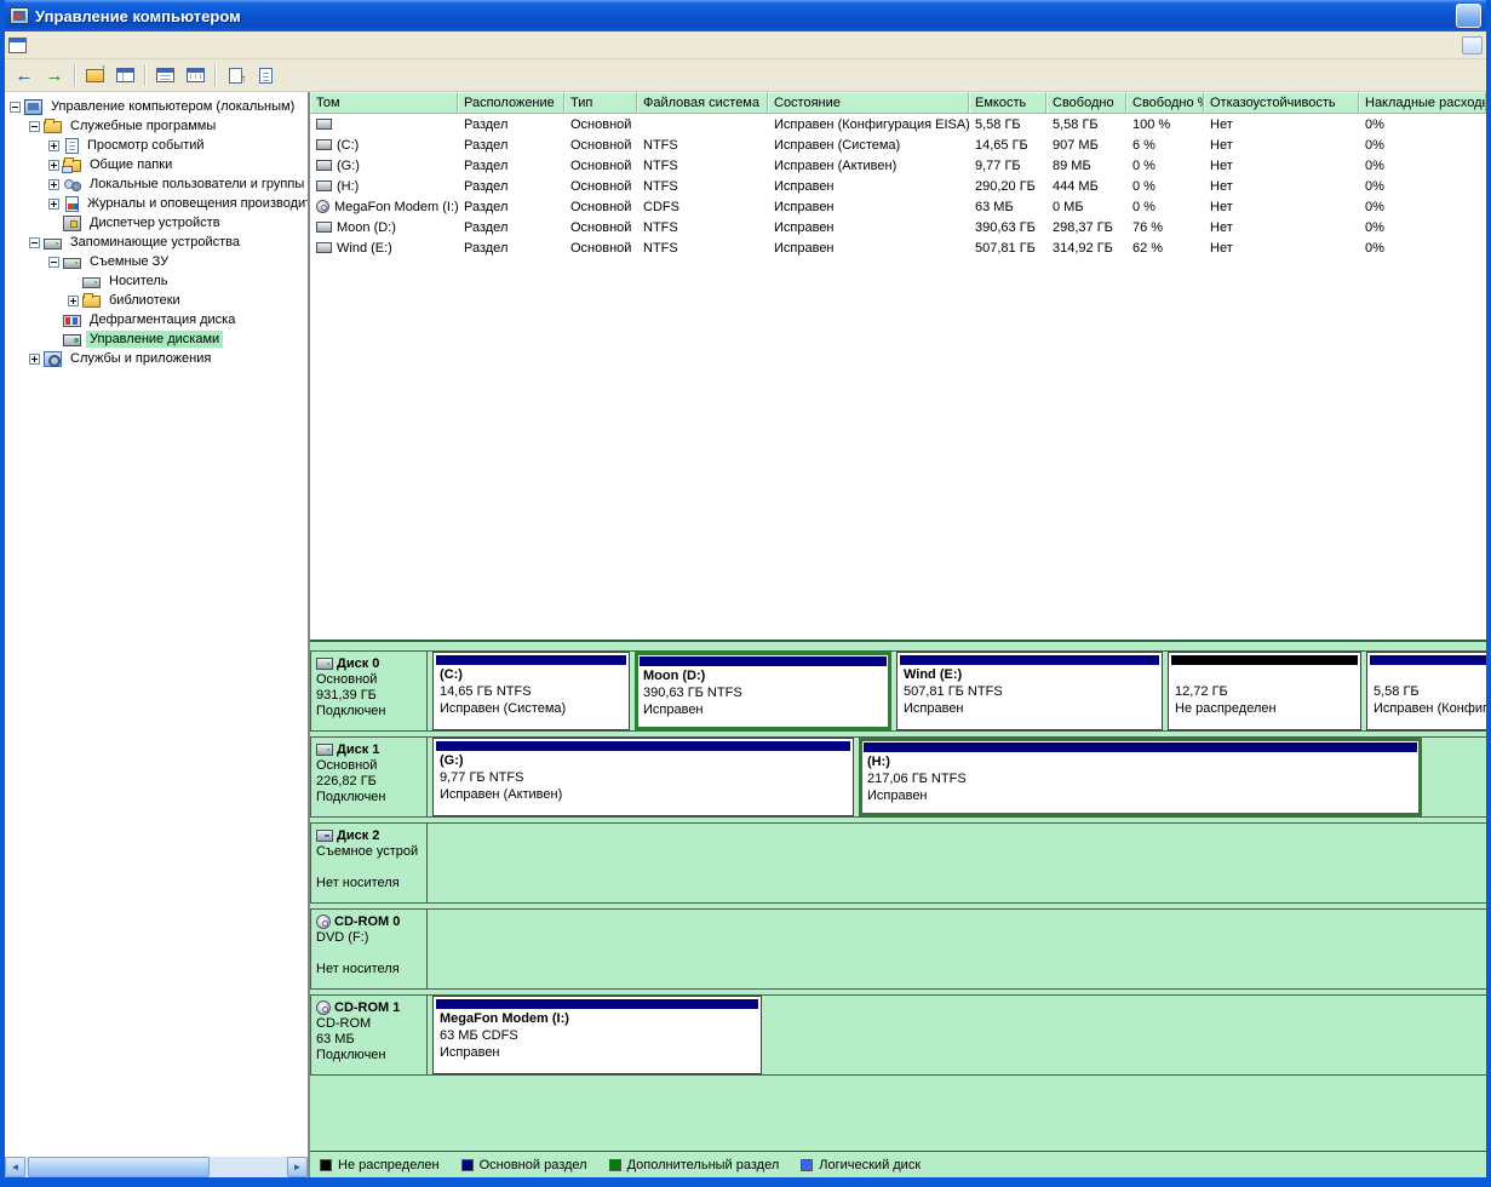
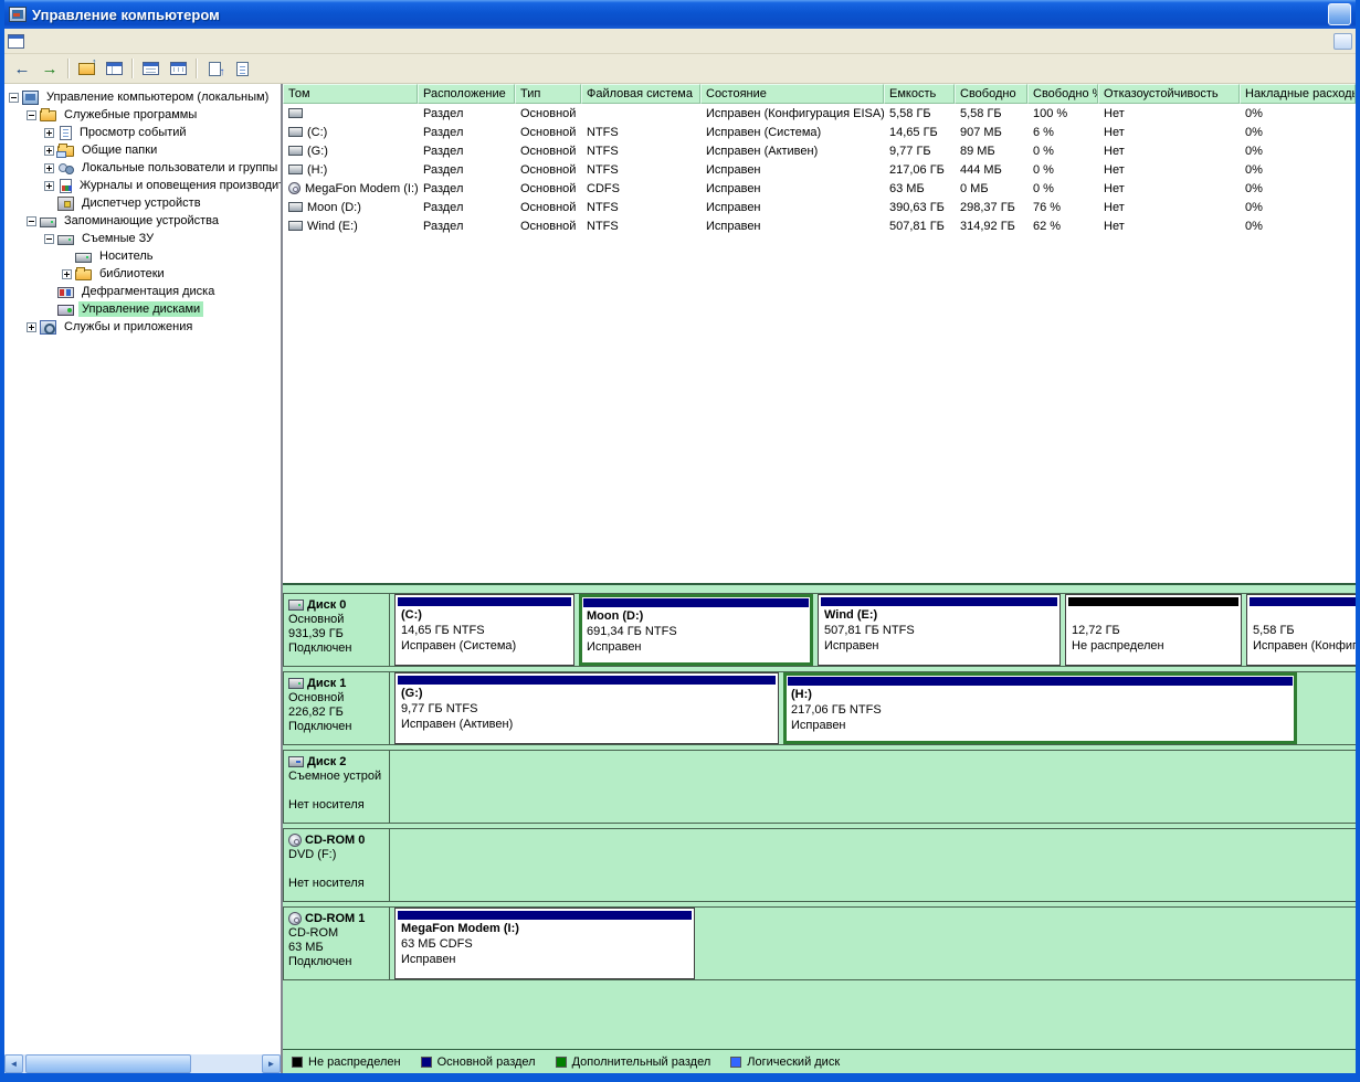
  Управление компьютером
  Управление компьютером (локальным)
  Служебные программы
  Просмотр событий
  Общие папки
  Локальные пользователи и группы
  Журналы и оповещения производи
  Диспетчер устройств
  Запоминающие устройства
  Съемные ЗУ
  Носитель
  библиотеки
  Дефрагментация диска
  Управление дисками
  Службы и приложения
  ◄
  ►
  Том
  Расположение
  Тип
  Файловая система
  Состояние
  Емкость
  Свободно
  Свободно %
  Отказоустойчивость
  Накладные расход
  Раздел
  Основной
  Исправен (Конфигурация EISA)
  5,58 ГБ
  5,58 ГБ
  100 %
  Нет
  0%
  (C:)
  Раздел
  Основной
  NTFS
  Исправен (Система)
  14,65 ГБ
  907 МБ
  6 %
  Нет
  0%
  (G:)
  Раздел
  Основной
  NTFS
  Исправен (Активен)
  9,77 ГБ
  89 МБ
  0 %
  Нет
  0%
  (H:)
  Раздел
  Основной
  NTFS
  Исправен
- 290,20 ГБ
+ 217,06 ГБ
  444 МБ
  0 %
  Нет
  0%
  MegaFon Modem (I:)
  Раздел
  Основной
  CDFS
  Исправен
  63 МБ
  0 МБ
  0 %
  Нет
  0%
  Moon (D:)
  Раздел
  Основной
  NTFS
  Исправен
  390,63 ГБ
  298,37 ГБ
  76 %
  Нет
  0%
  Wind (E:)
  Раздел
  Основной
  NTFS
  Исправен
  507,81 ГБ
  314,92 ГБ
  62 %
  Нет
  0%
  Диск 0
  Основной
  931,39 ГБ
  Подключен
  (C:)
  14,65 ГБ NTFS
  Исправен (Система)
  Moon (D:)
- 390,63 ГБ NTFS
+ 691,34 ГБ NTFS
  Исправен
  Wind (E:)
  507,81 ГБ NTFS
  Исправен
  12,72 ГБ
  Не распределен
  5,58 ГБ
  Исправен (Конфиг
  Диск 1
  Основной
  226,82 ГБ
  Подключен
  (G:)
  9,77 ГБ NTFS
  Исправен (Активен)
  (H:)
  217,06 ГБ NTFS
  Исправен
  Диск 2
  Съемное устрой
  Нет носителя
  CD-ROM 0
  DVD (F:)
  Нет носителя
  CD-ROM 1
  CD-ROM
  63 МБ
  Подключен
  MegaFon Modem (I:)
  63 МБ CDFS
  Исправен
  Не распределен
  Основной раздел
  Дополнительный раздел
  Логический диск
